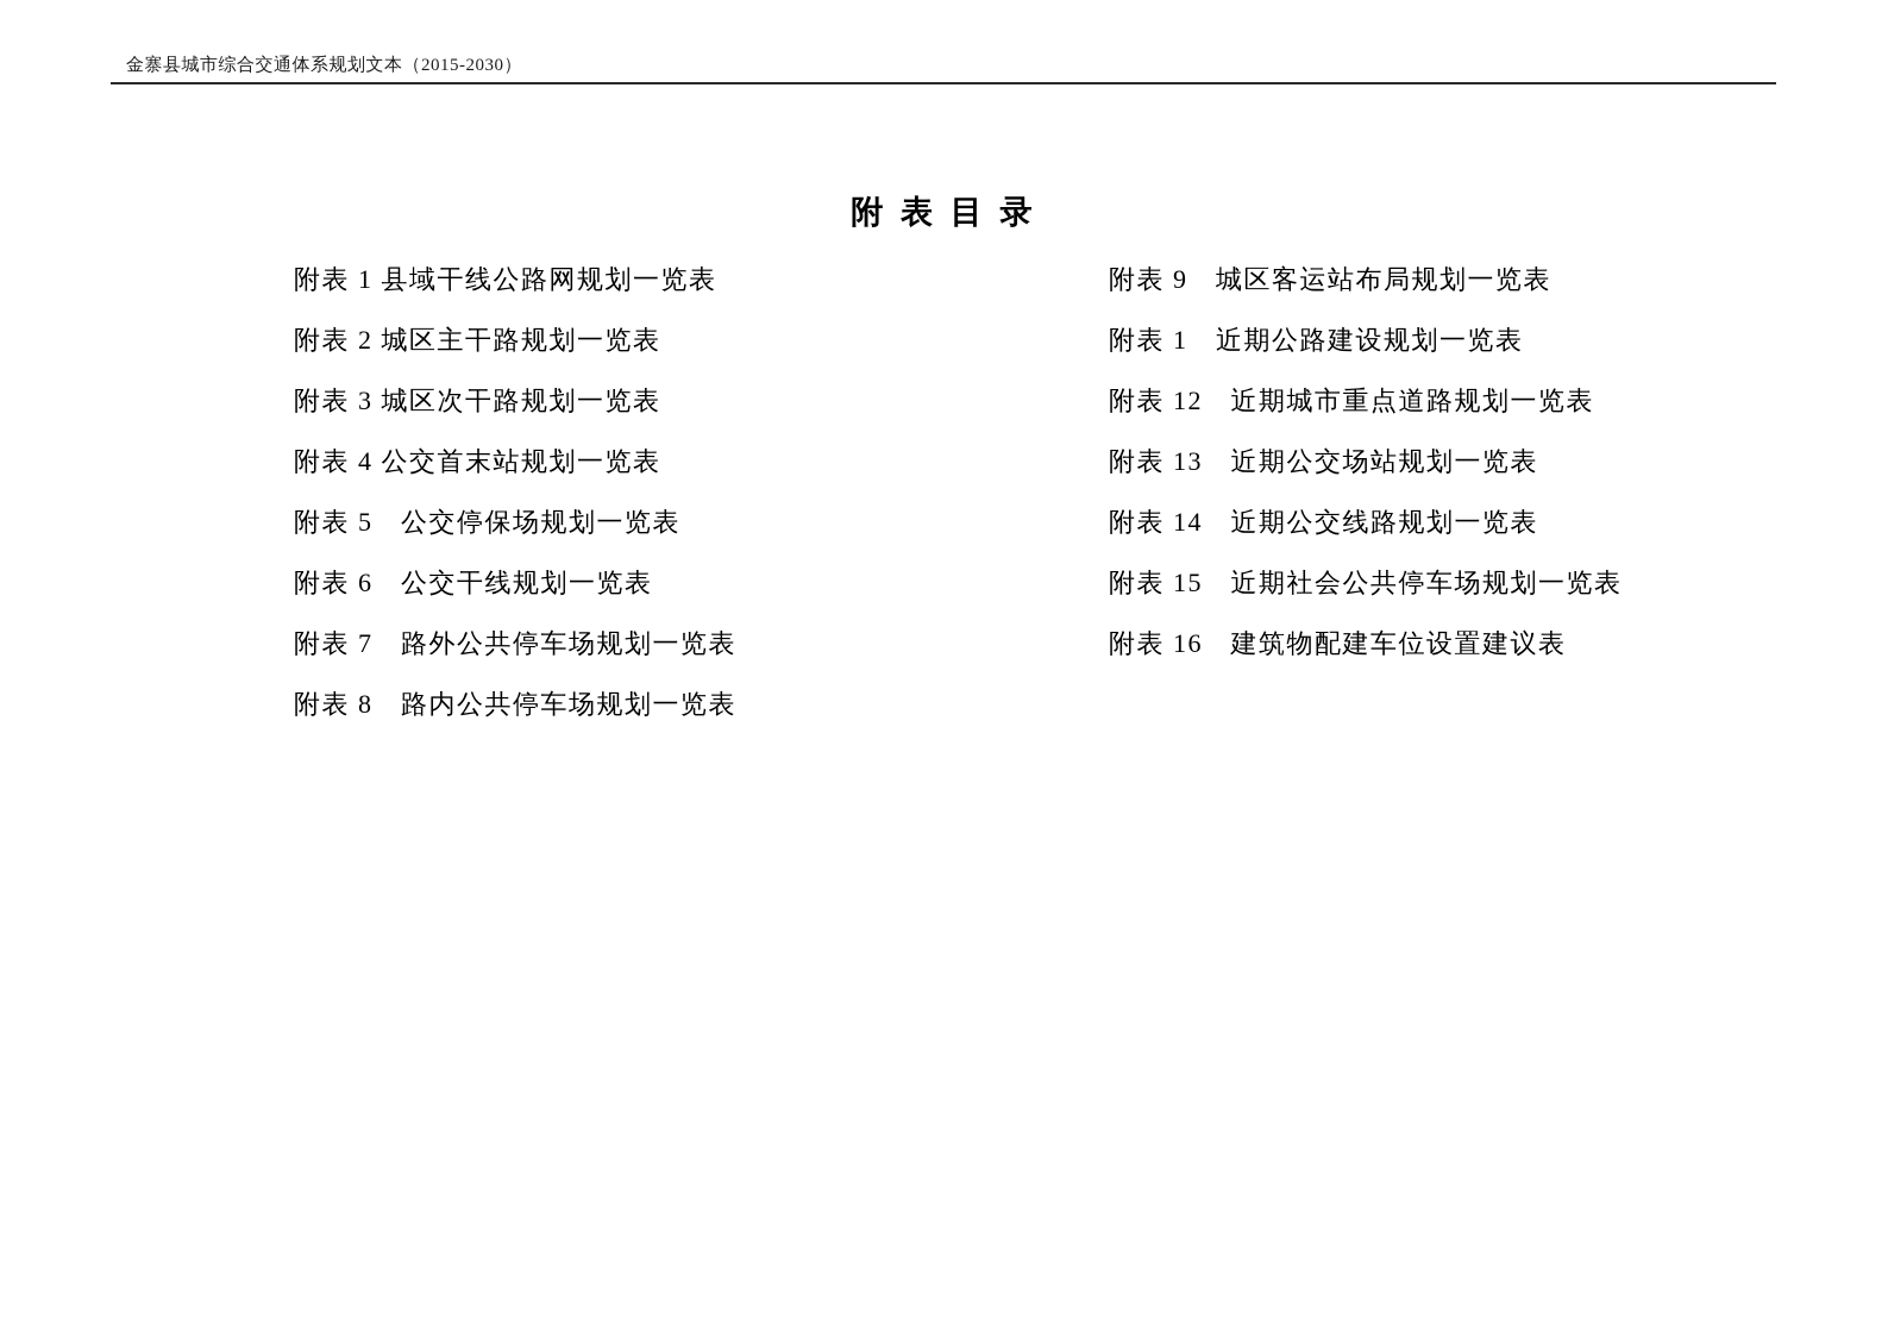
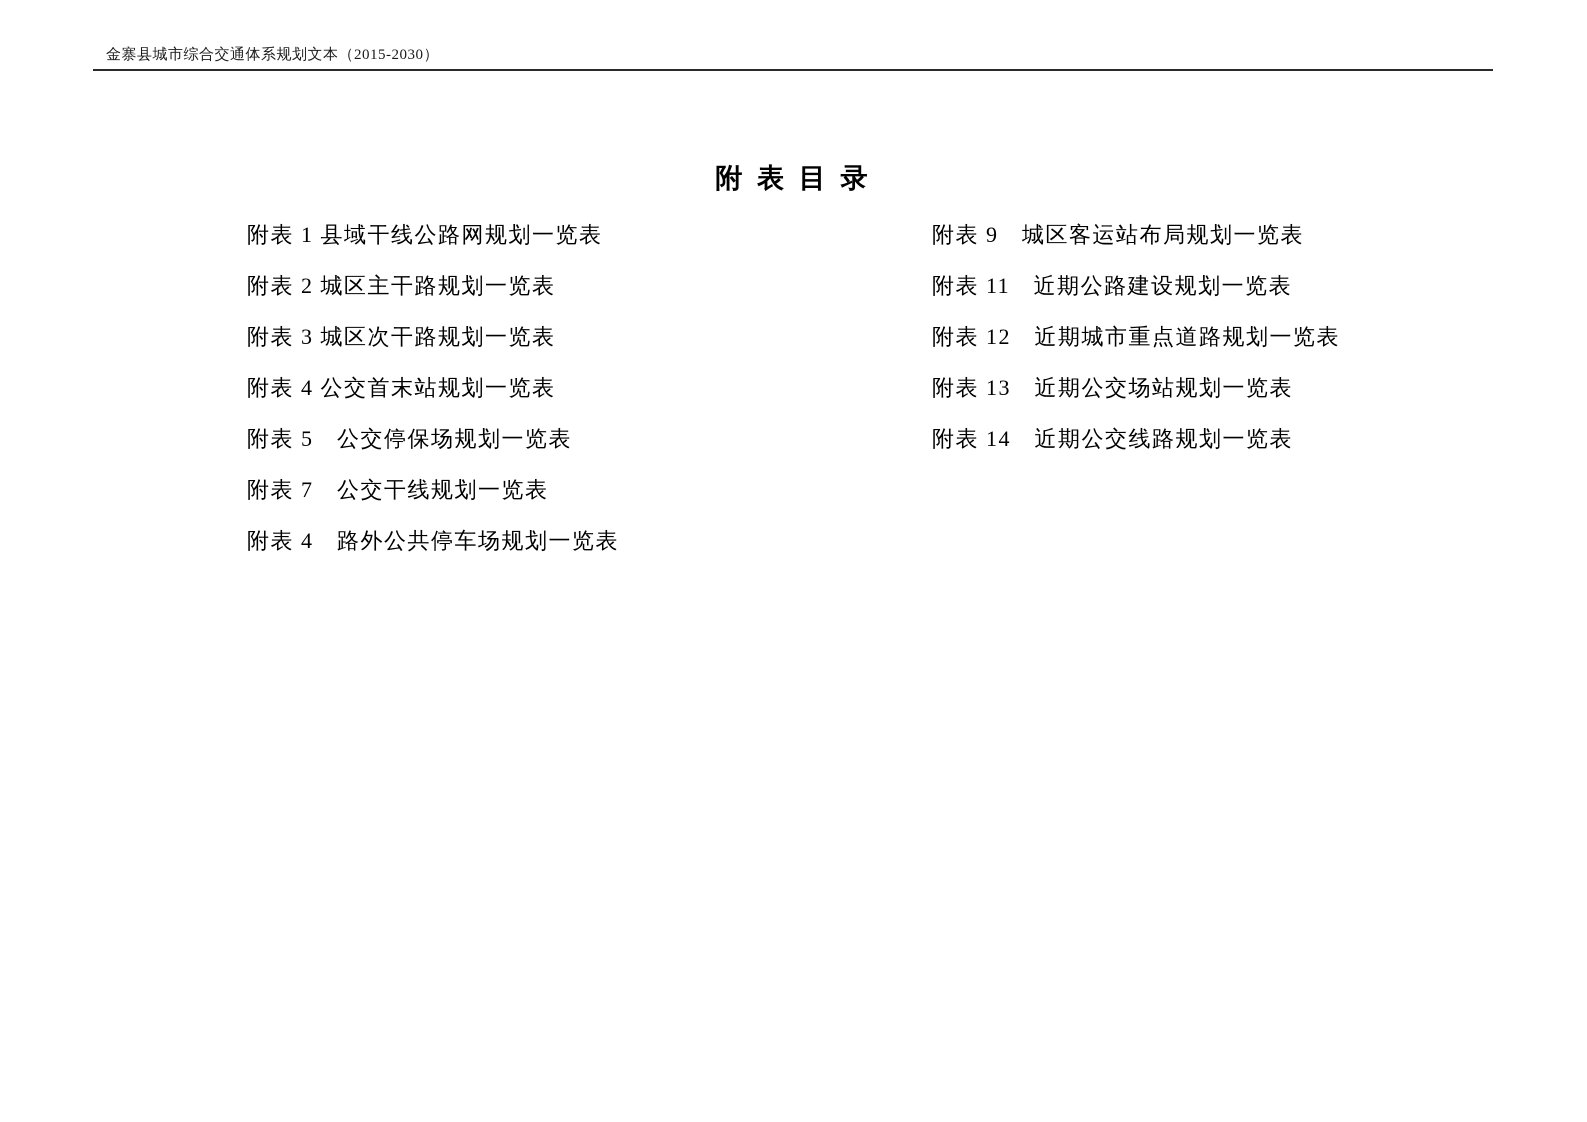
  金寨县城市综合交通体系规划文本（2015-2030）
  附 表 目 录
  附表 1 县域干线公路网规划一览表
  附表 2 城区主干路规划一览表
  附表 3 城区次干路规划一览表
  附表 4 公交首末站规划一览表
  附表 5 公交停保场规划一览表
- 附表 6 公交干线规划一览表
+ 附表 7 公交干线规划一览表
- 附表 7 路外公共停车场规划一览表
+ 附表 4 路外公共停车场规划一览表
- 附表 8 路内公共停车场规划一览表
  附表 9 城区客运站布局规划一览表
- 附表 1 近期公路建设规划一览表
+ 附表 11 近期公路建设规划一览表
  附表 12 近期城市重点道路规划一览表
  附表 13 近期公交场站规划一览表
  附表 14 近期公交线路规划一览表
- 附表 15 近期社会公共停车场规划一览表
- 附表 16 建筑物配建车位设置建议表
